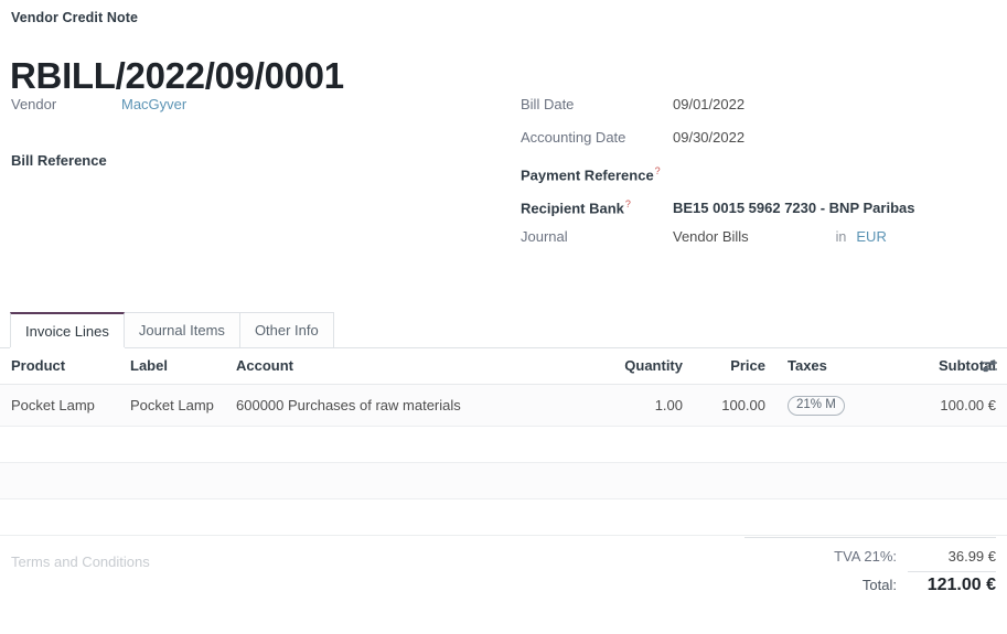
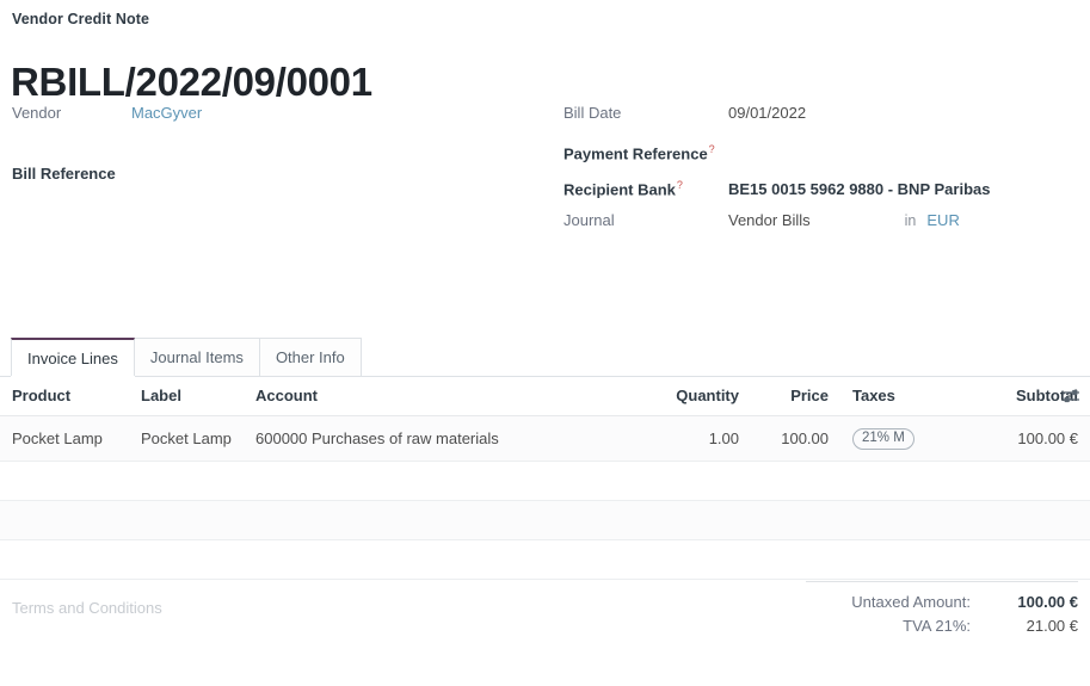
  Vendor Credit Note
  RBILL/2022/09/0001
  Vendor
  MacGyver
  Bill Reference
  Bill Date
  09/01/2022
- Accounting Date
- 09/30/2022
  Payment Reference?
  Recipient Bank?
- BE15 0015 5962 7230 - BNP Paribas
+ BE15 0015 5962 9880 - BNP Paribas
  Journal
  Vendor Bills
  in
  EUR
  Invoice Lines
  Journal Items
  Other Info
  Product	Label	Account	Quantity	Price	Taxes	Subtotal
  Pocket Lamp	Pocket Lamp	600000 Purchases of raw materials	1.00	100.00	21% M	100.00 €
  Terms and Conditions
+ Untaxed Amount:
+ 100.00 €
  TVA 21%:
- 36.99 €
+ 21.00 €
- Total:
- 121.00 €
